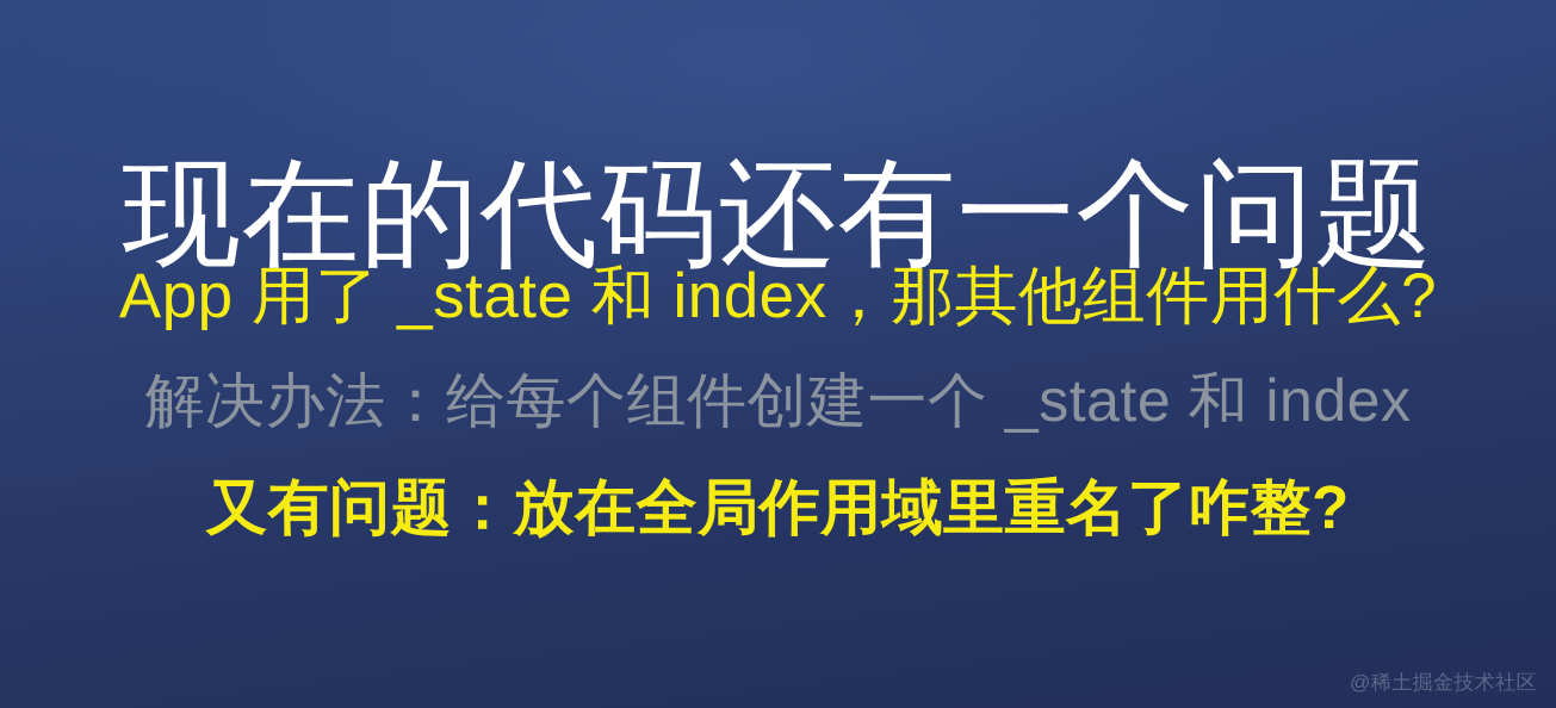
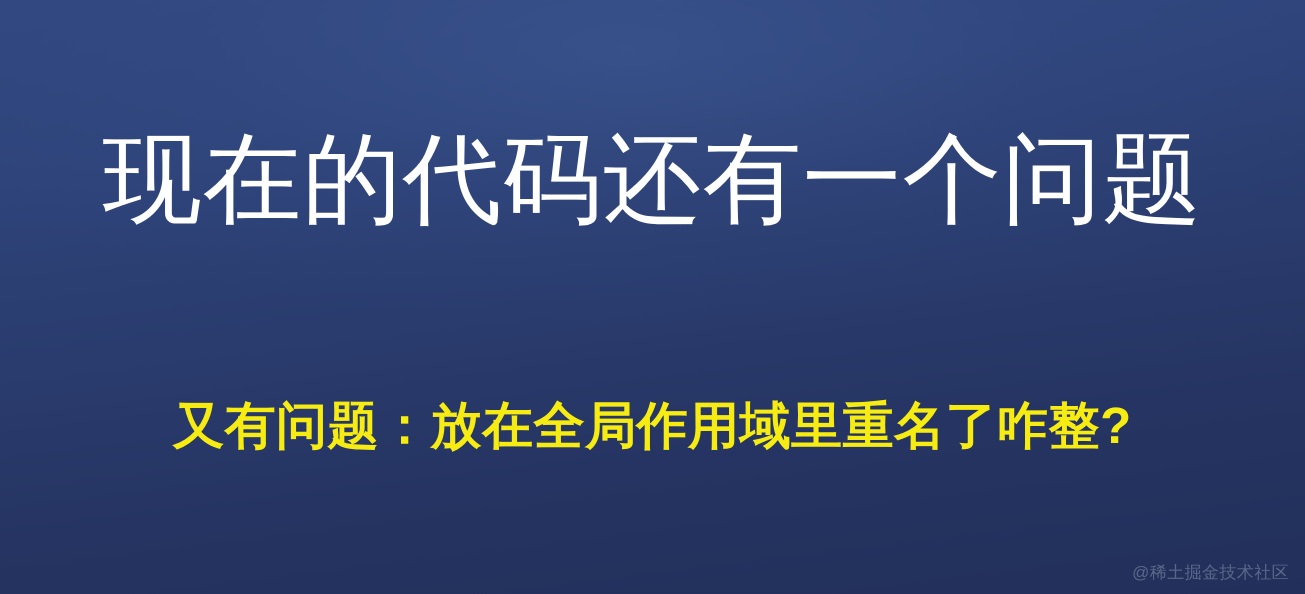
  现在的代码还有一个问题
- App 用了 _state 和 index，那其他组件用什么?
- 解决办法：给每个组件创建一个 _state 和 index
  又有问题：放在全局作用域里重名了咋整?
  @稀土掘金技术社区
